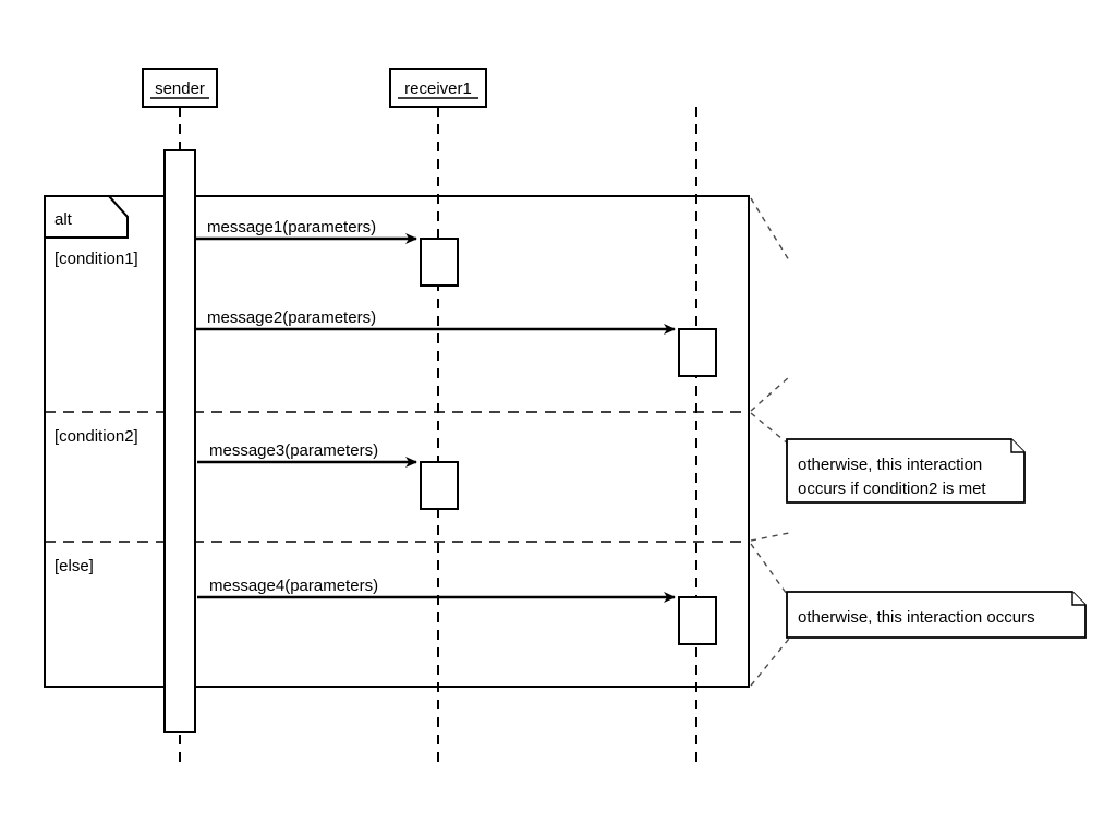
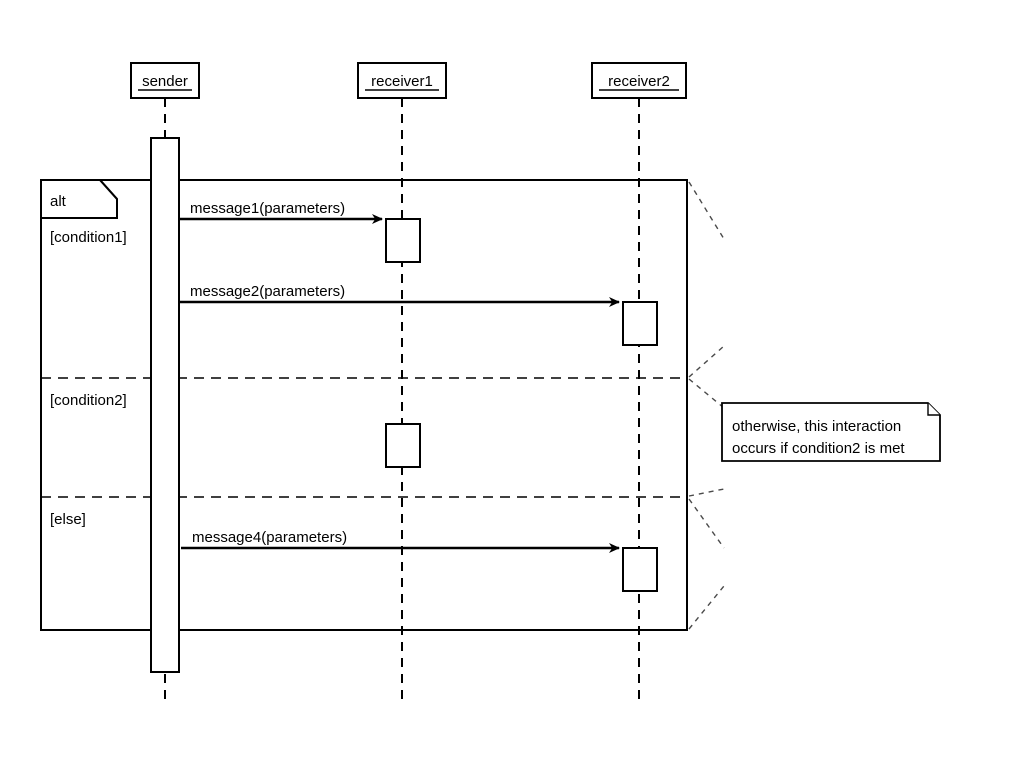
  alt
  [condition1]
  [condition2]
  [else]
  message1(parameters)
  message2(parameters)
- message3(parameters)
  message4(parameters)
  sender
  receiver1
+ receiver2
  otherwise, this interaction
  occurs if condition2 is met
- otherwise, this interaction occurs
